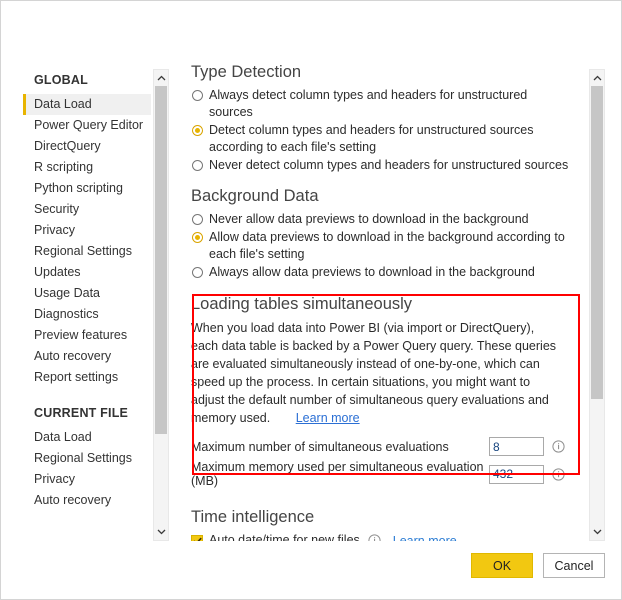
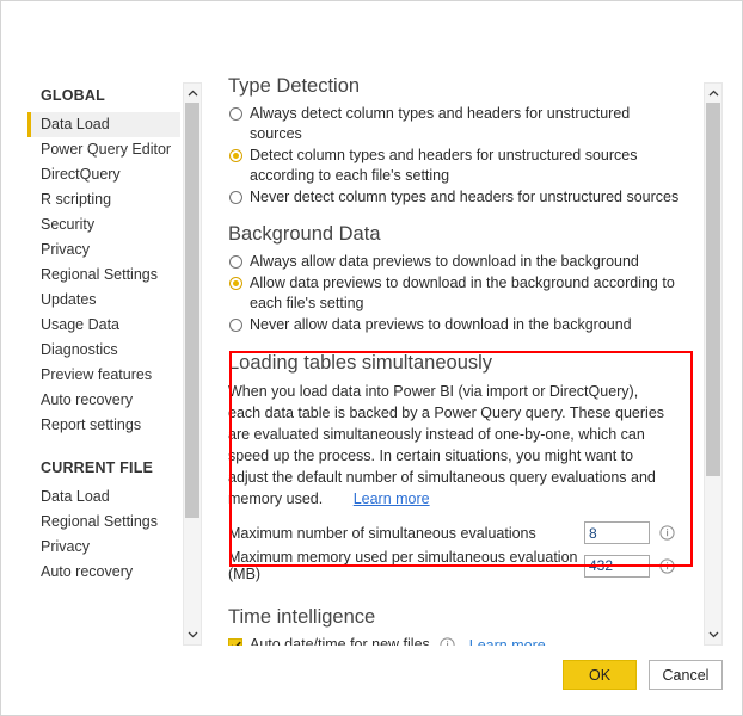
  GLOBAL
  Data Load
  Power Query Editor
  DirectQuery
  R scripting
- Python scripting
  Security
  Privacy
  Regional Settings
  Updates
  Usage Data
  Diagnostics
  Preview features
  Auto recovery
  Report settings
  CURRENT FILE
  Data Load
  Regional Settings
  Privacy
  Auto recovery
  Type Detection
  Always detect column types and headers for unstructured sources
  Detect column types and headers for unstructured sources according to each file's setting
  Never detect column types and headers for unstructured sources
  Background Data
- Never allow data previews to download in the background
+ Always allow data previews to download in the background
  Allow data previews to download in the background according to each file's setting
- Always allow data previews to download in the background
+ Never allow data previews to download in the background
  Loading tables simultaneously
  When you load data into Power BI (via import or DirectQuery), each data table is backed by a Power Query query. These queries are evaluated simultaneously instead of one-by-one, which can speed up the process. In certain situations, you might want to adjust the default number of simultaneous query evaluations and memory used. Learn more
  Maximum number of simultaneous evaluations
  8
  Maximum memory used per simultaneous evaluation (MB)
  432
  Time intelligence
  Auto date/time for new files
  OK
  Cancel
